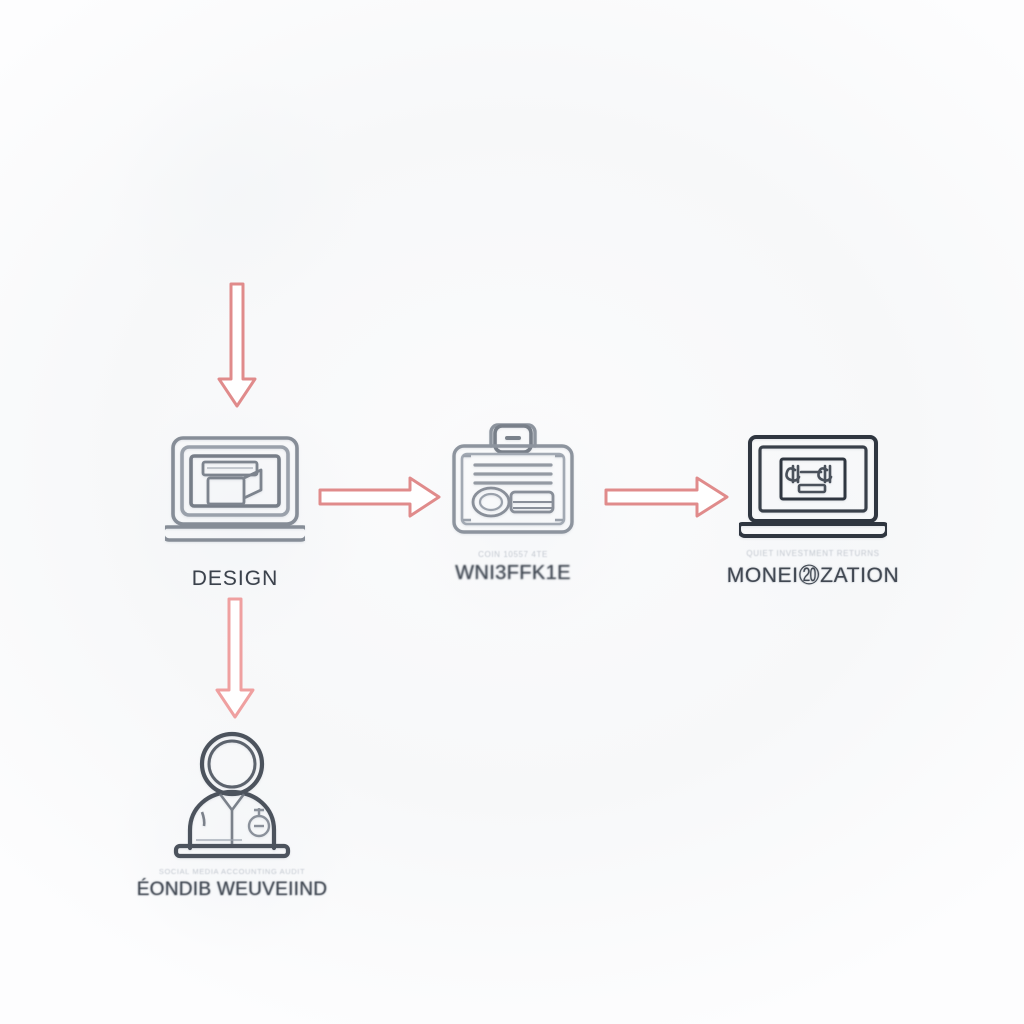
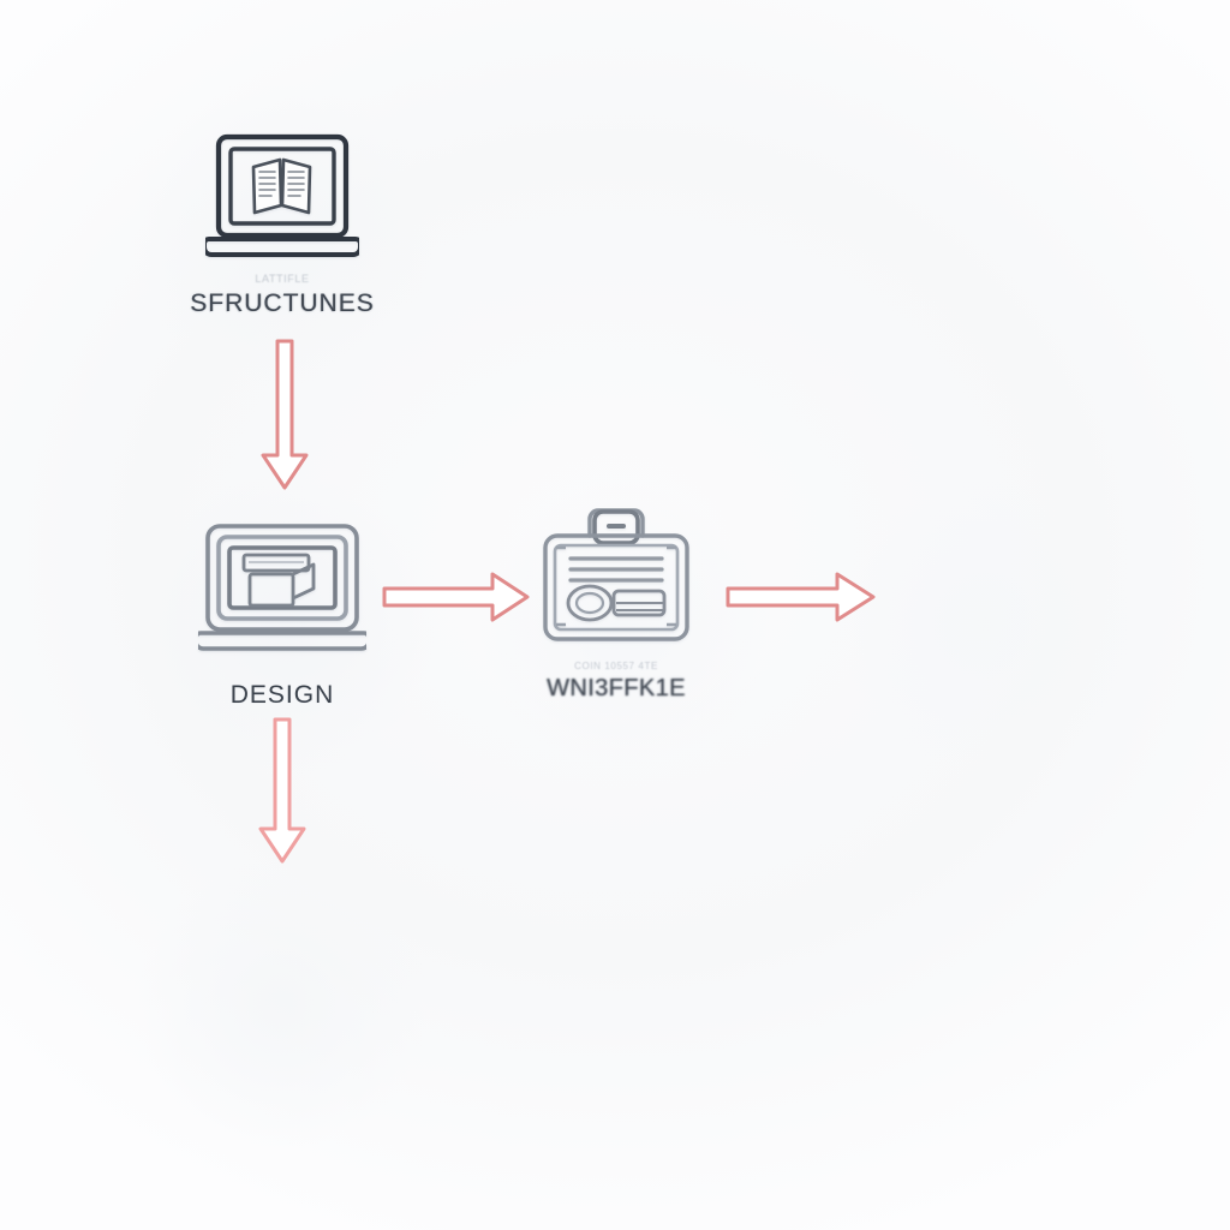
+ LATTIFLE
+ SFRUCTUNES
  DESIGN
  COIN 10557 4TE
  WNI3FFK1E
- QUIET INVESTMENT RETURNS
- MONEI⑳ZATION
- SOCIAL MEDIA ACCOUNTING AUDIT
- ÉONDIB WEUVEІIND
